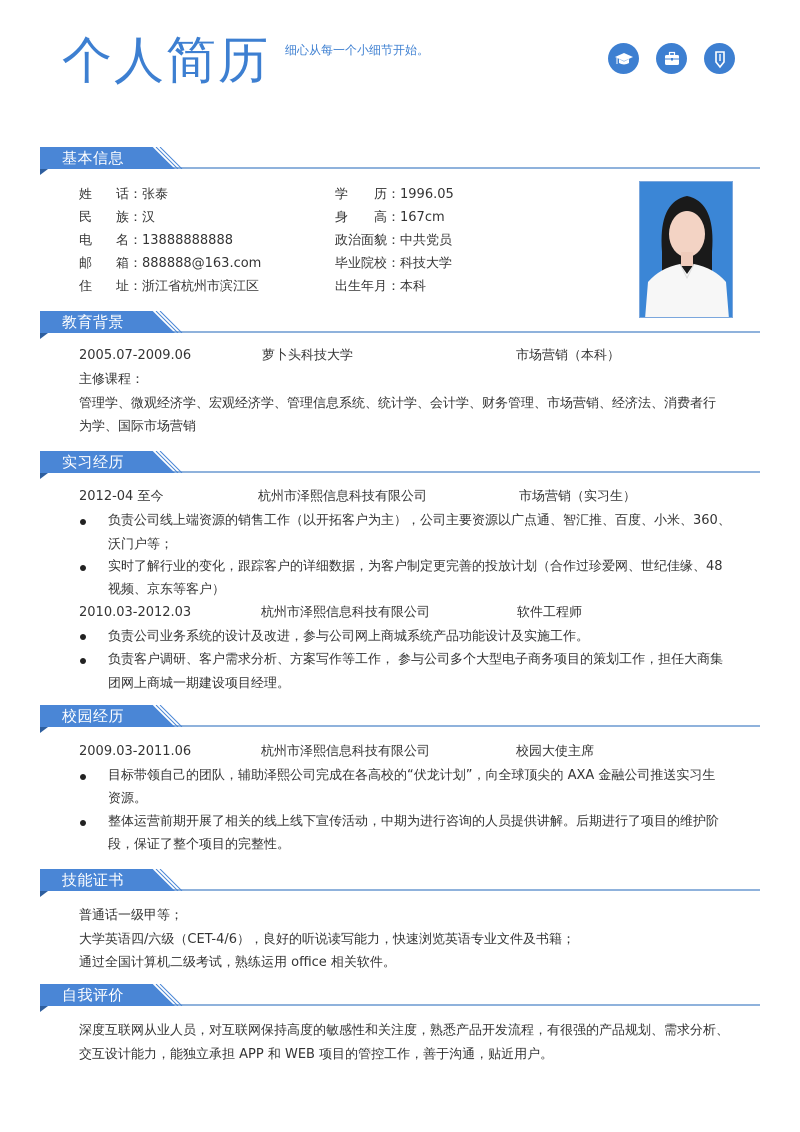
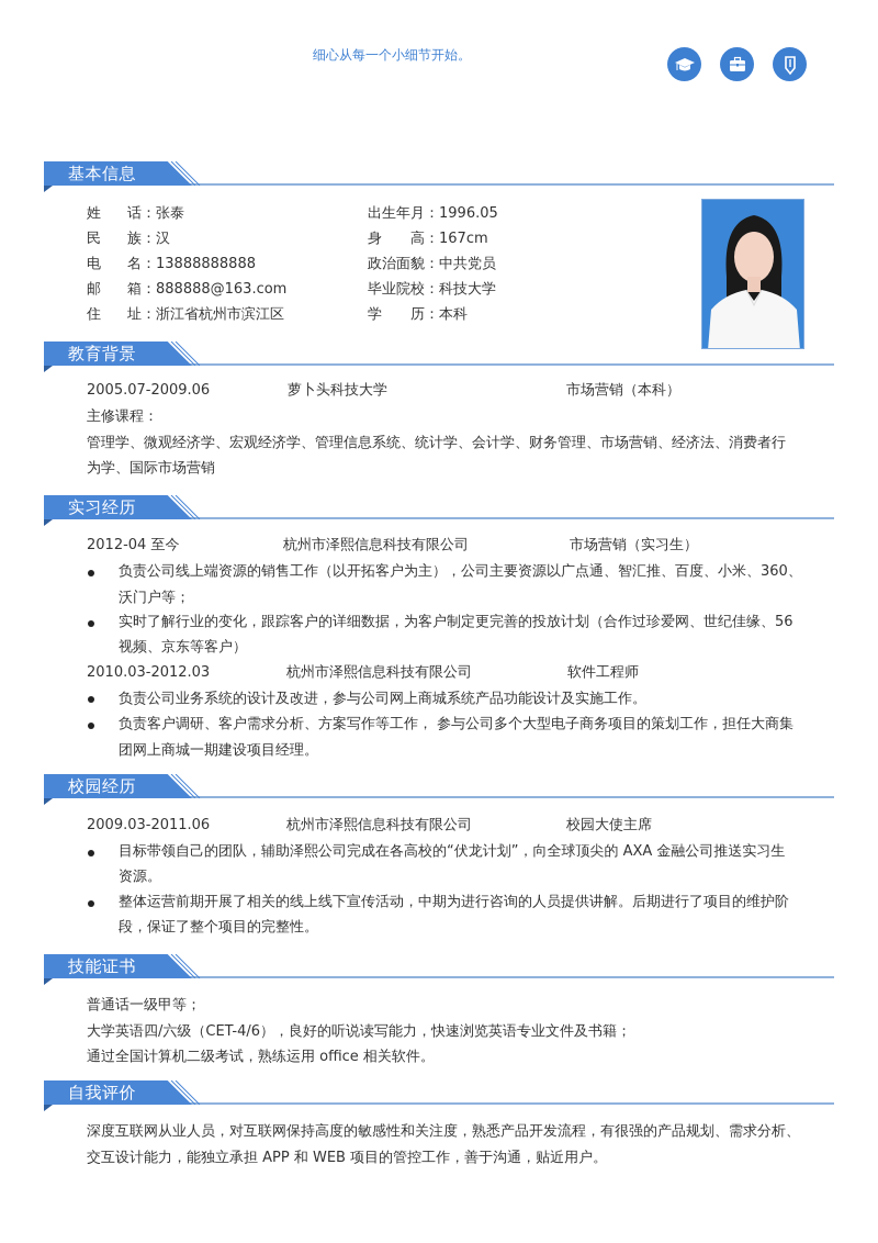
- 个人简历
  细心从每一个小细节开始。
  基本信息
  姓 话：张泰
  民 族：汉
  电 名：13888888888
  邮 箱：888888@163.com
  住 址：浙江省杭州市滨江区
- 学 历：1996.05
+ 出生年月：1996.05
  身 高：167cm
  政治面貌：中共党员
  毕业院校：科技大学
- 出生年月：本科
+ 学 历：本科
  教育背景
  2005.07-2009.06
  萝卜头科技大学
  市场营销（本科）
  主修课程：
  管理学、微观经济学、宏观经济学、管理信息系统、统计学、会计学、财务管理、市场营销、经济法、消费者行
  为学、国际市场营销
  实习经历
  2012-04 至今
  杭州市泽熙信息科技有限公司
  市场营销（实习生）
  负责公司线上端资源的销售工作（以开拓客户为主），公司主要资源以广点通、智汇推、百度、小米、360、
  沃门户等；
- 实时了解行业的变化，跟踪客户的详细数据，为客户制定更完善的投放计划（合作过珍爱网、世纪佳缘、48
+ 实时了解行业的变化，跟踪客户的详细数据，为客户制定更完善的投放计划（合作过珍爱网、世纪佳缘、56
  视频、京东等客户）
  2010.03-2012.03
  杭州市泽熙信息科技有限公司
  软件工程师
  负责公司业务系统的设计及改进，参与公司网上商城系统产品功能设计及实施工作。
  负责客户调研、客户需求分析、方案写作等工作， 参与公司多个大型电子商务项目的策划工作，担任大商集
  团网上商城一期建设项目经理。
  校园经历
  2009.03-2011.06
  杭州市泽熙信息科技有限公司
  校园大使主席
  目标带领自己的团队，辅助泽熙公司完成在各高校的“伏龙计划”，向全球顶尖的 AXA 金融公司推送实习生
  资源。
  整体运营前期开展了相关的线上线下宣传活动，中期为进行咨询的人员提供讲解。后期进行了项目的维护阶
  段，保证了整个项目的完整性。
  技能证书
  普通话一级甲等；
  大学英语四/六级（CET-4/6），良好的听说读写能力，快速浏览英语专业文件及书籍；
  通过全国计算机二级考试，熟练运用 office 相关软件。
  自我评价
  深度互联网从业人员，对互联网保持高度的敏感性和关注度，熟悉产品开发流程，有很强的产品规划、需求分析、
  交互设计能力，能独立承担 APP 和 WEB 项目的管控工作，善于沟通，贴近用户。
